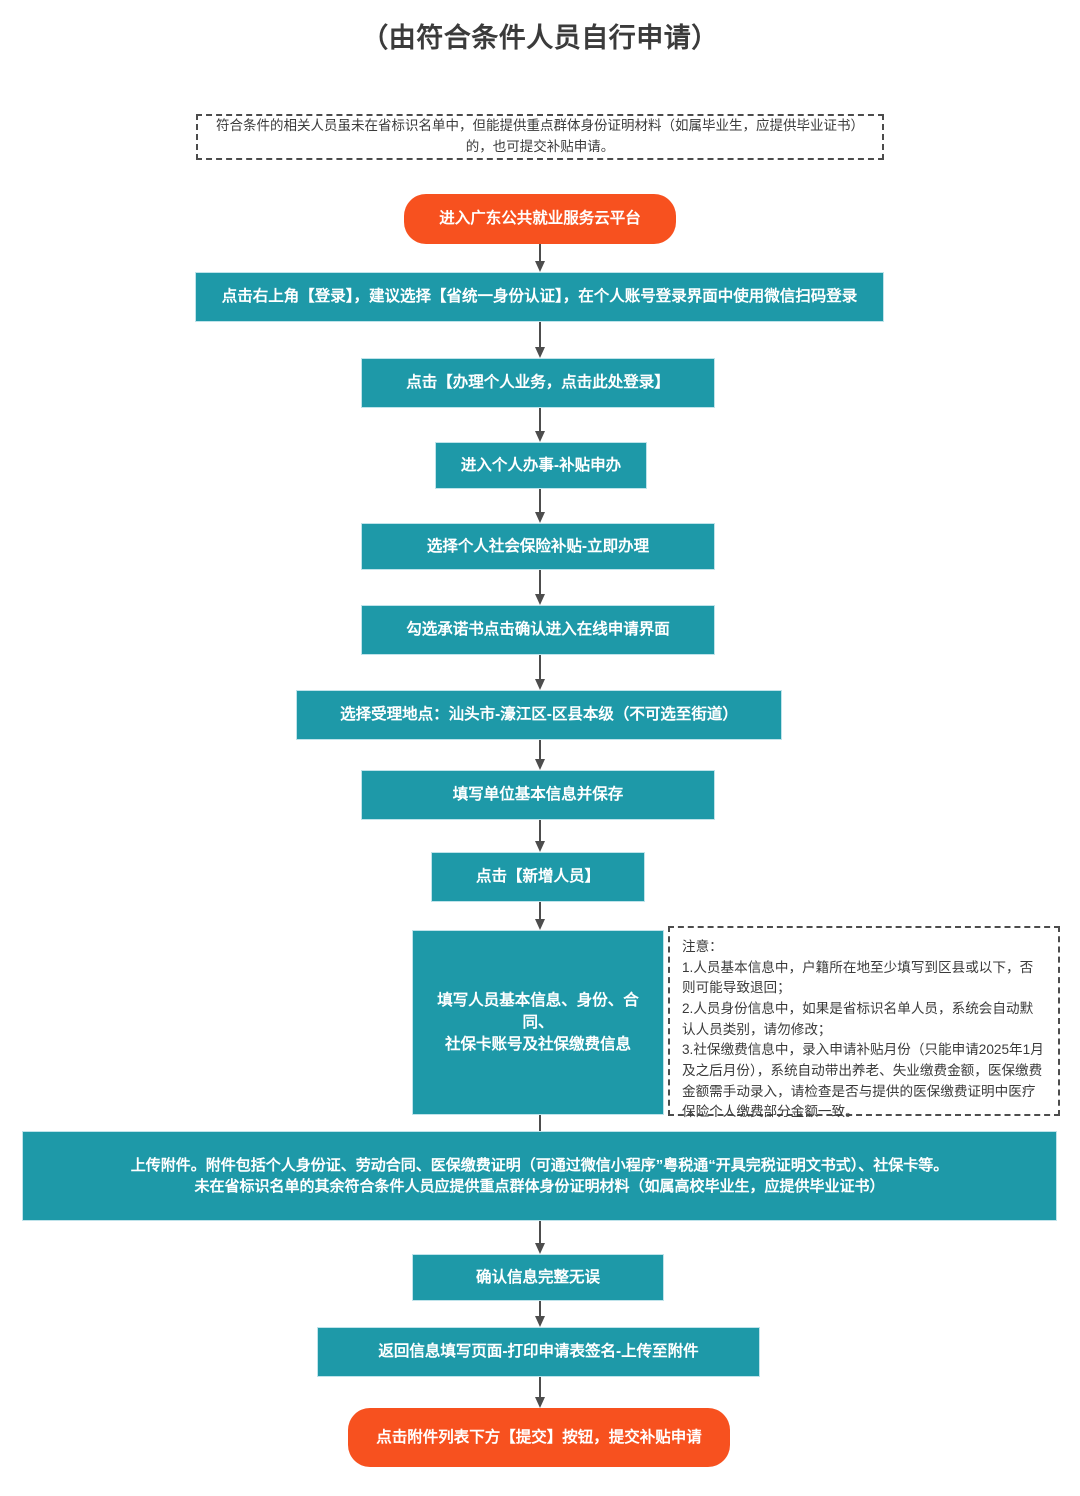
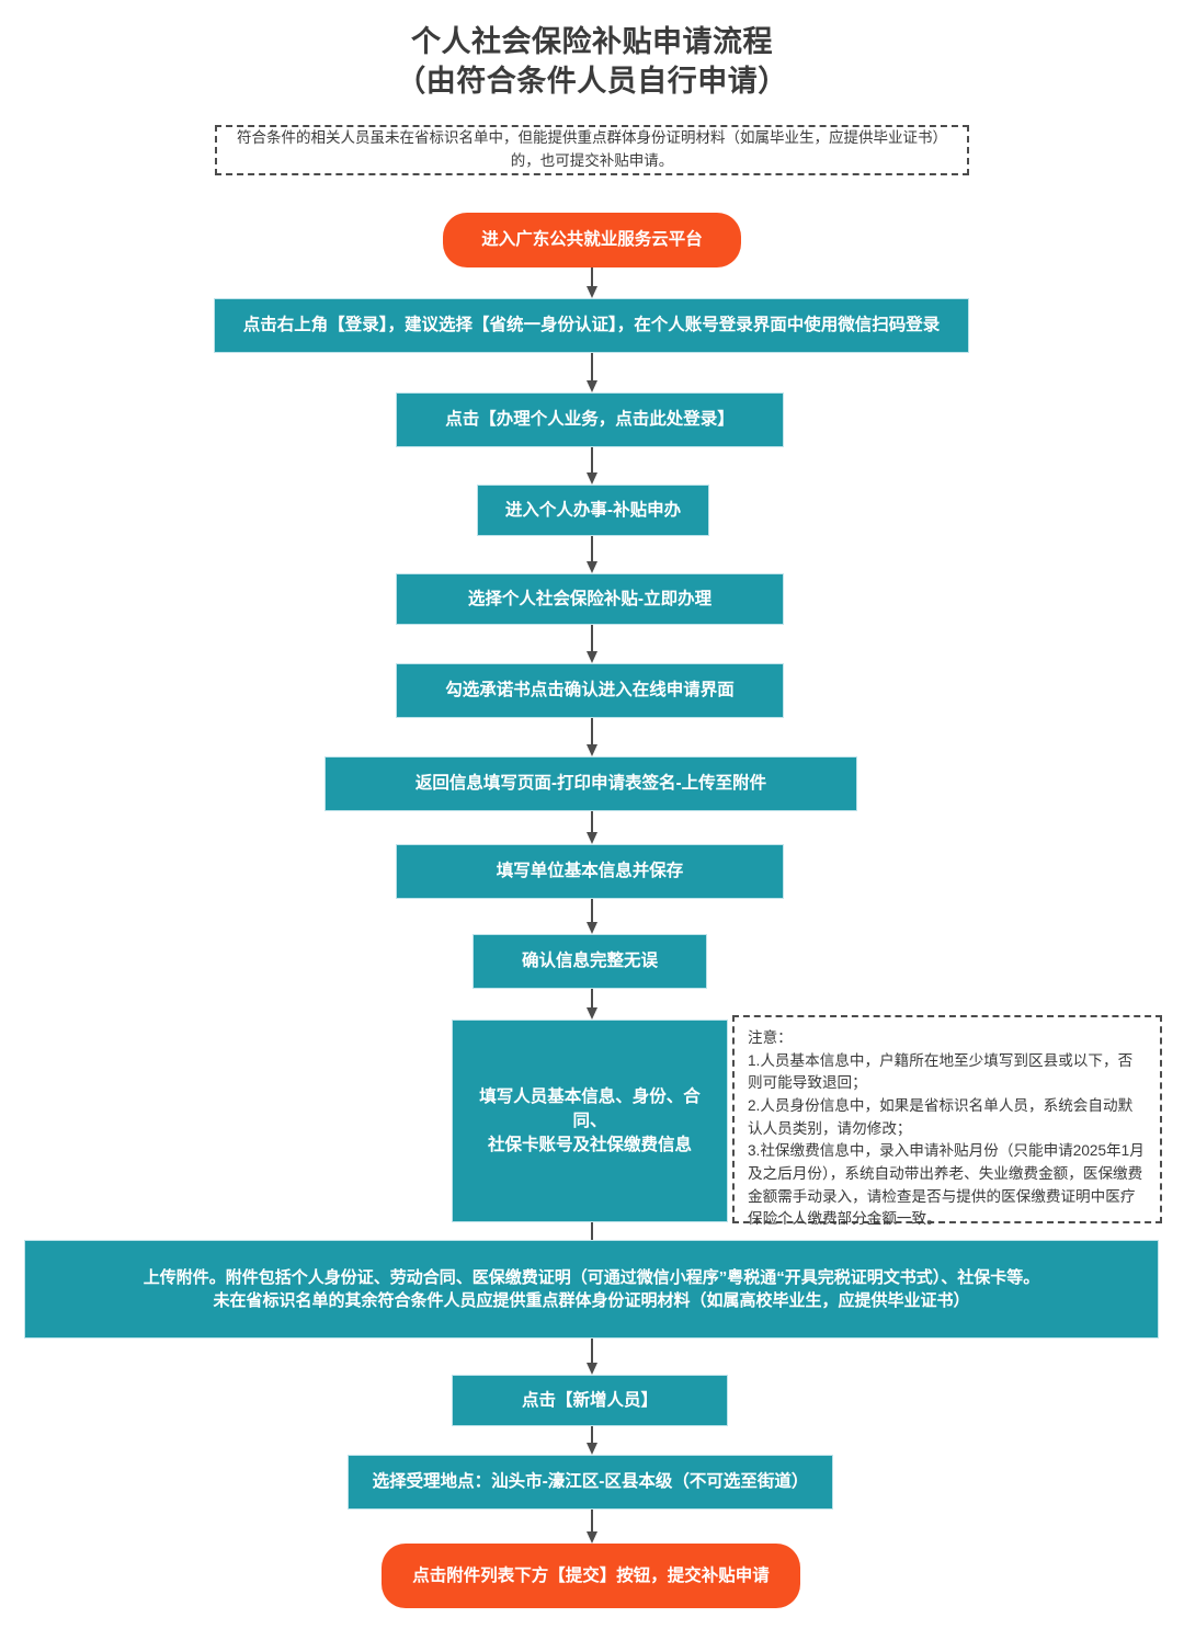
+ 个人社会保险补贴申请流程
  （由符合条件人员自行申请）
  符合条件的相关人员虽未在省标识名单中，但能提供重点群体身份证明材料（如属毕业生，应提供毕业证书）的，也可提交补贴申请。
  注意：
  1.人员基本信息中，户籍所在地至少填写到区县或以下，否则可能导致退回；
  2.人员身份信息中，如果是省标识名单人员，系统会自动默认人员类别，请勿修改；
  3.社保缴费信息中，录入申请补贴月份（只能申请2025年1月及之后月份），系统自动带出养老、失业缴费金额，医保缴费金额需手动录入，请检查是否与提供的医保缴费证明中医疗保险个人缴费部分金额一致。
  进入广东公共就业服务云平台
  点击右上角【登录】，建议选择【省统一身份认证】，在个人账号登录界面中使用微信扫码登录
  点击【办理个人业务，点击此处登录】
  进入个人办事-补贴申办
  选择个人社会保险补贴-立即办理
  勾选承诺书点击确认进入在线申请界面
- 选择受理地点：汕头市-濠江区-区县本级（不可选至街道）
+ 返回信息填写页面-打印申请表签名-上传至附件
  填写单位基本信息并保存
- 点击【新增人员】
+ 确认信息完整无误
  填写人员基本信息、身份、合同、
  社保卡账号及社保缴费信息
  上传附件。附件包括个人身份证、劳动合同、医保缴费证明（可通过微信小程序”粤税通“开具完税证明文书式）、社保卡等。
  未在省标识名单的其余符合条件人员应提供重点群体身份证明材料（如属高校毕业生，应提供毕业证书）
- 确认信息完整无误
+ 点击【新增人员】
- 返回信息填写页面-打印申请表签名-上传至附件
+ 选择受理地点：汕头市-濠江区-区县本级（不可选至街道）
  点击附件列表下方【提交】按钮，提交补贴申请
